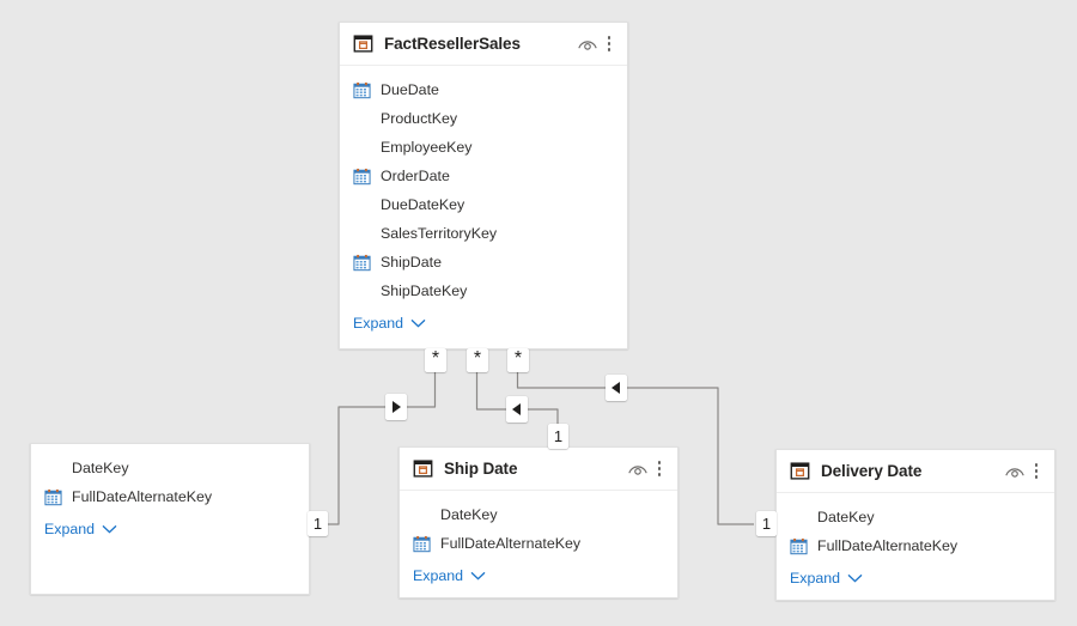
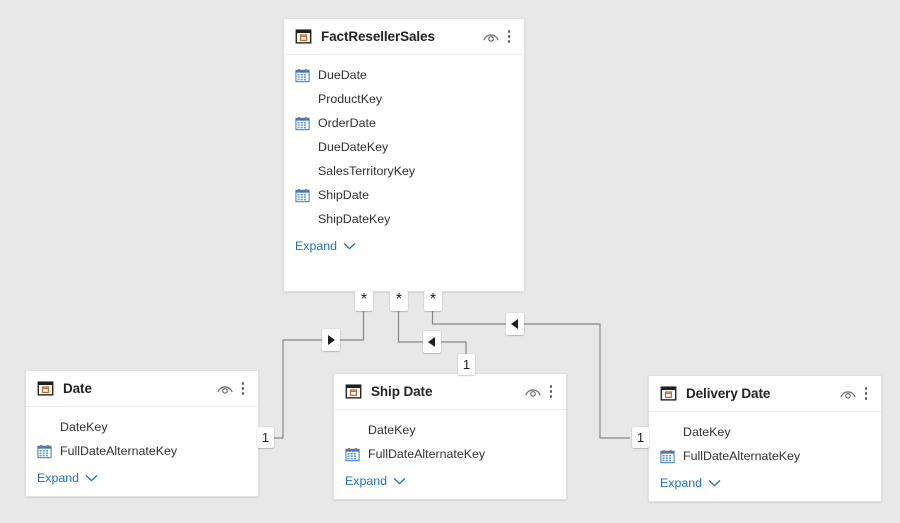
  *
  *
  *
  1
  1
  1
  FactResellerSales
  DueDate
  ProductKey
- EmployeeKey
  OrderDate
  DueDateKey
  SalesTerritoryKey
  ShipDate
  ShipDateKey
  Expand
+ Date
  DateKey
  FullDateAlternateKey
  Expand
  Ship Date
  DateKey
  FullDateAlternateKey
  Expand
  Delivery Date
  DateKey
  FullDateAlternateKey
  Expand
